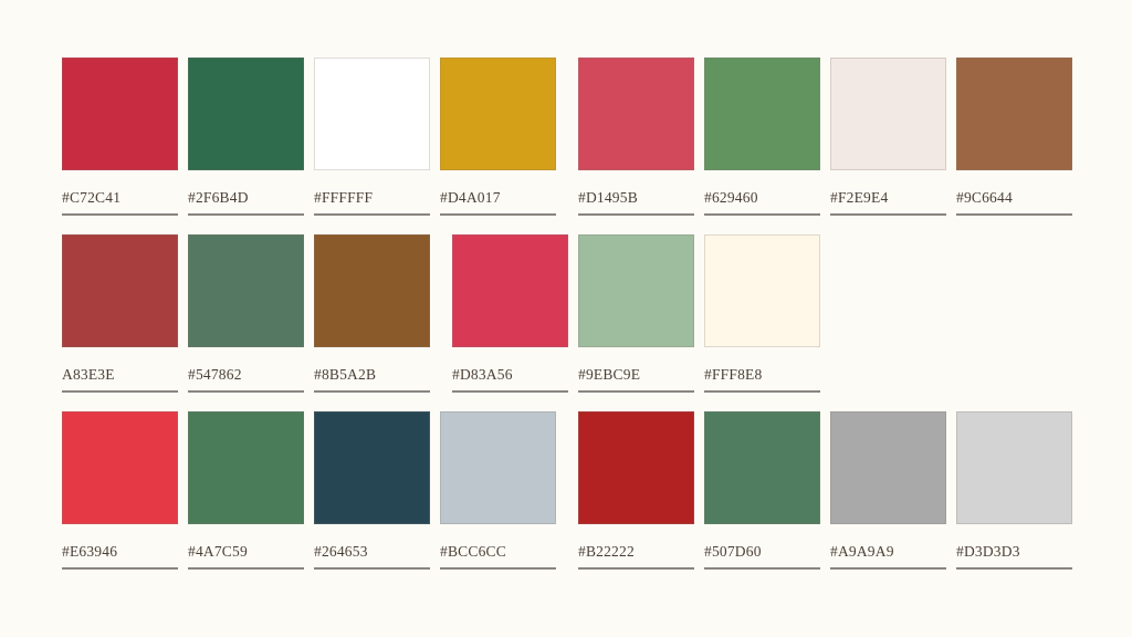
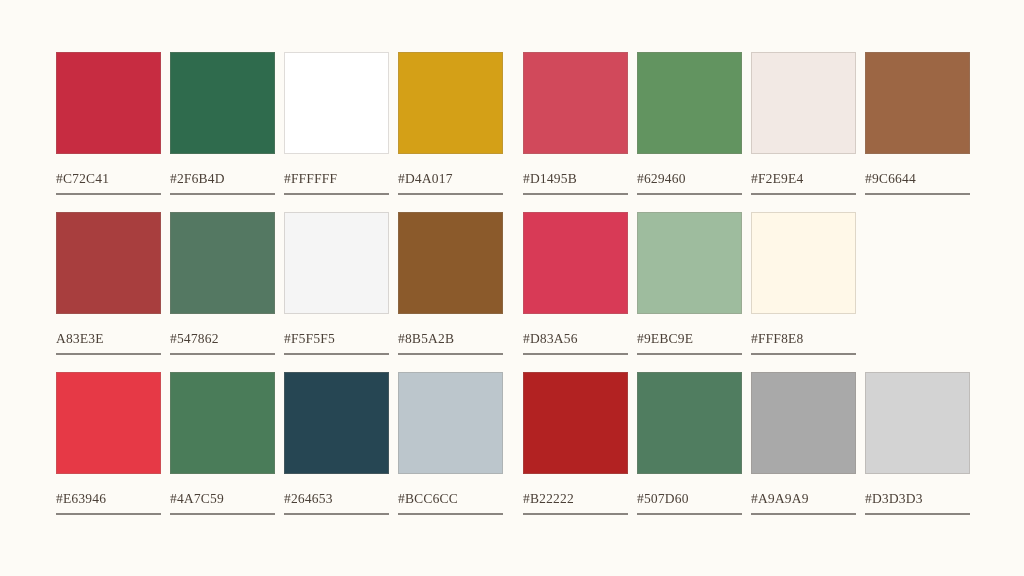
  #C72C41
  #2F6B4D
  #FFFFFF
  #D4A017
  #D1495B
  #629460
  #F2E9E4
  #9C6644
  A83E3E
  #547862
+ #F5F5F5
  #8B5A2B
  #D83A56
  #9EBC9E
  #FFF8E8
  #E63946
  #4A7C59
  #264653
  #BCC6CC
  #B22222
  #507D60
  #A9A9A9
  #D3D3D3
